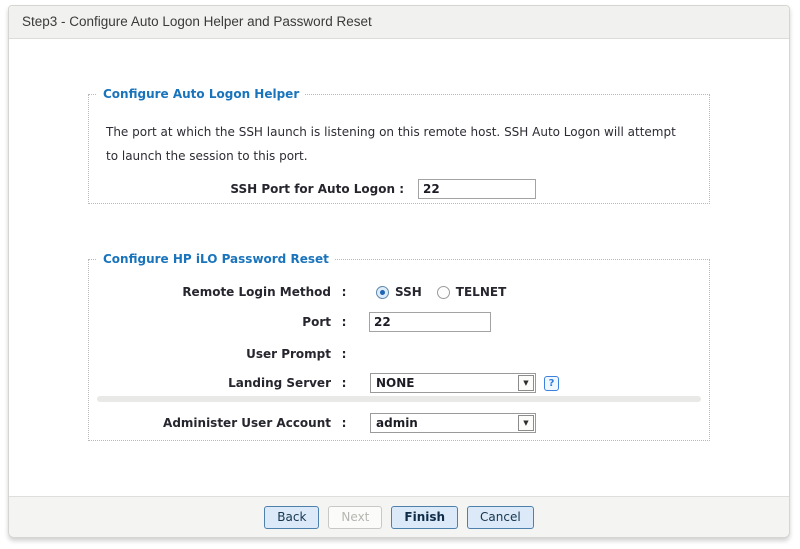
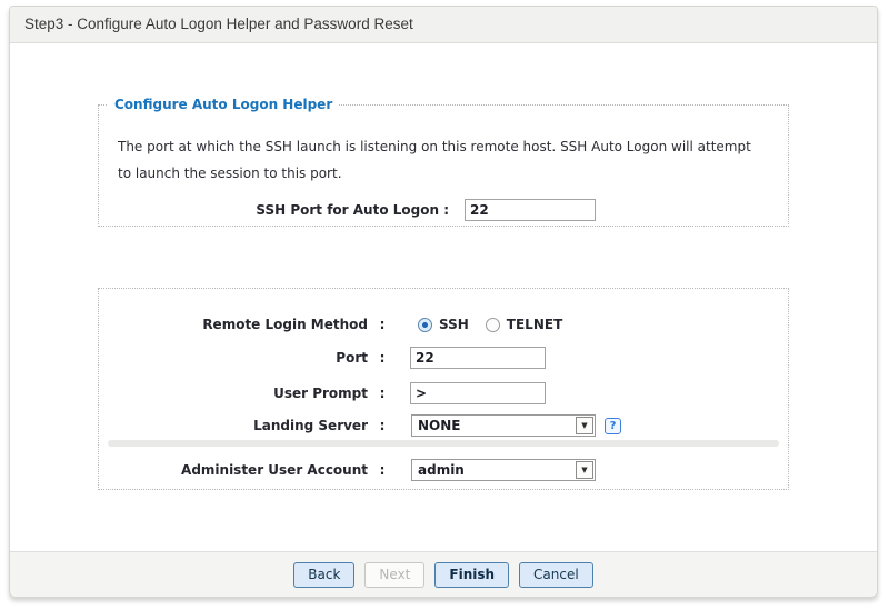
  Step3 - Configure Auto Logon Helper and Password Reset
  Configure Auto Logon Helper
  The port at which the SSH launch is listening on this remote host. SSH Auto Logon will attempt to launch the session to this port.
  SSH Port for Auto Logon :
  22
- Configure HP iLO Password Reset
  Remote Login Method
  :
  SSH
  TELNET
  Port
  :
  22
  User Prompt
  :
+ >
  Landing Server
  :
  NONE
  ▼
  ?
  Administer User Account
  :
  admin
  ▼
  Back
  Next
  Finish
  Cancel
